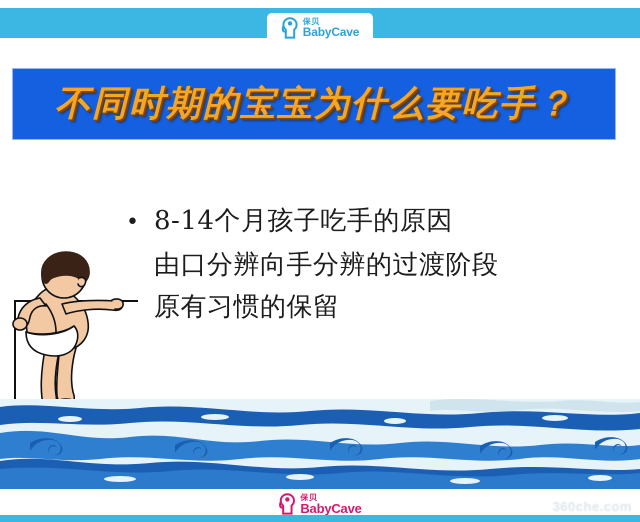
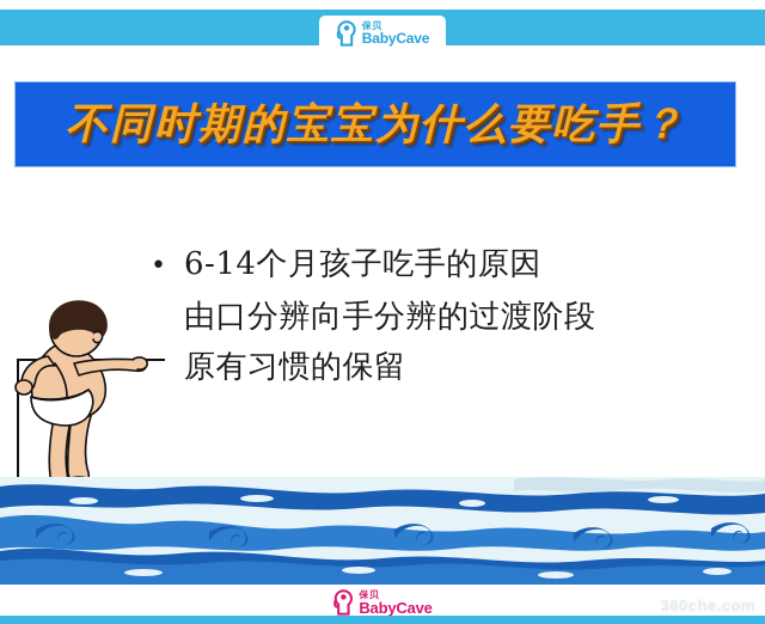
  保贝
  BabyCave
  不同时期的宝宝为什么要吃手？
  •
- 8-14个月孩子吃手的原因
+ 6-14个月孩子吃手的原因
  由口分辨向手分辨的过渡阶段
  原有习惯的保留
  保贝
  BabyCave
  360che.com
